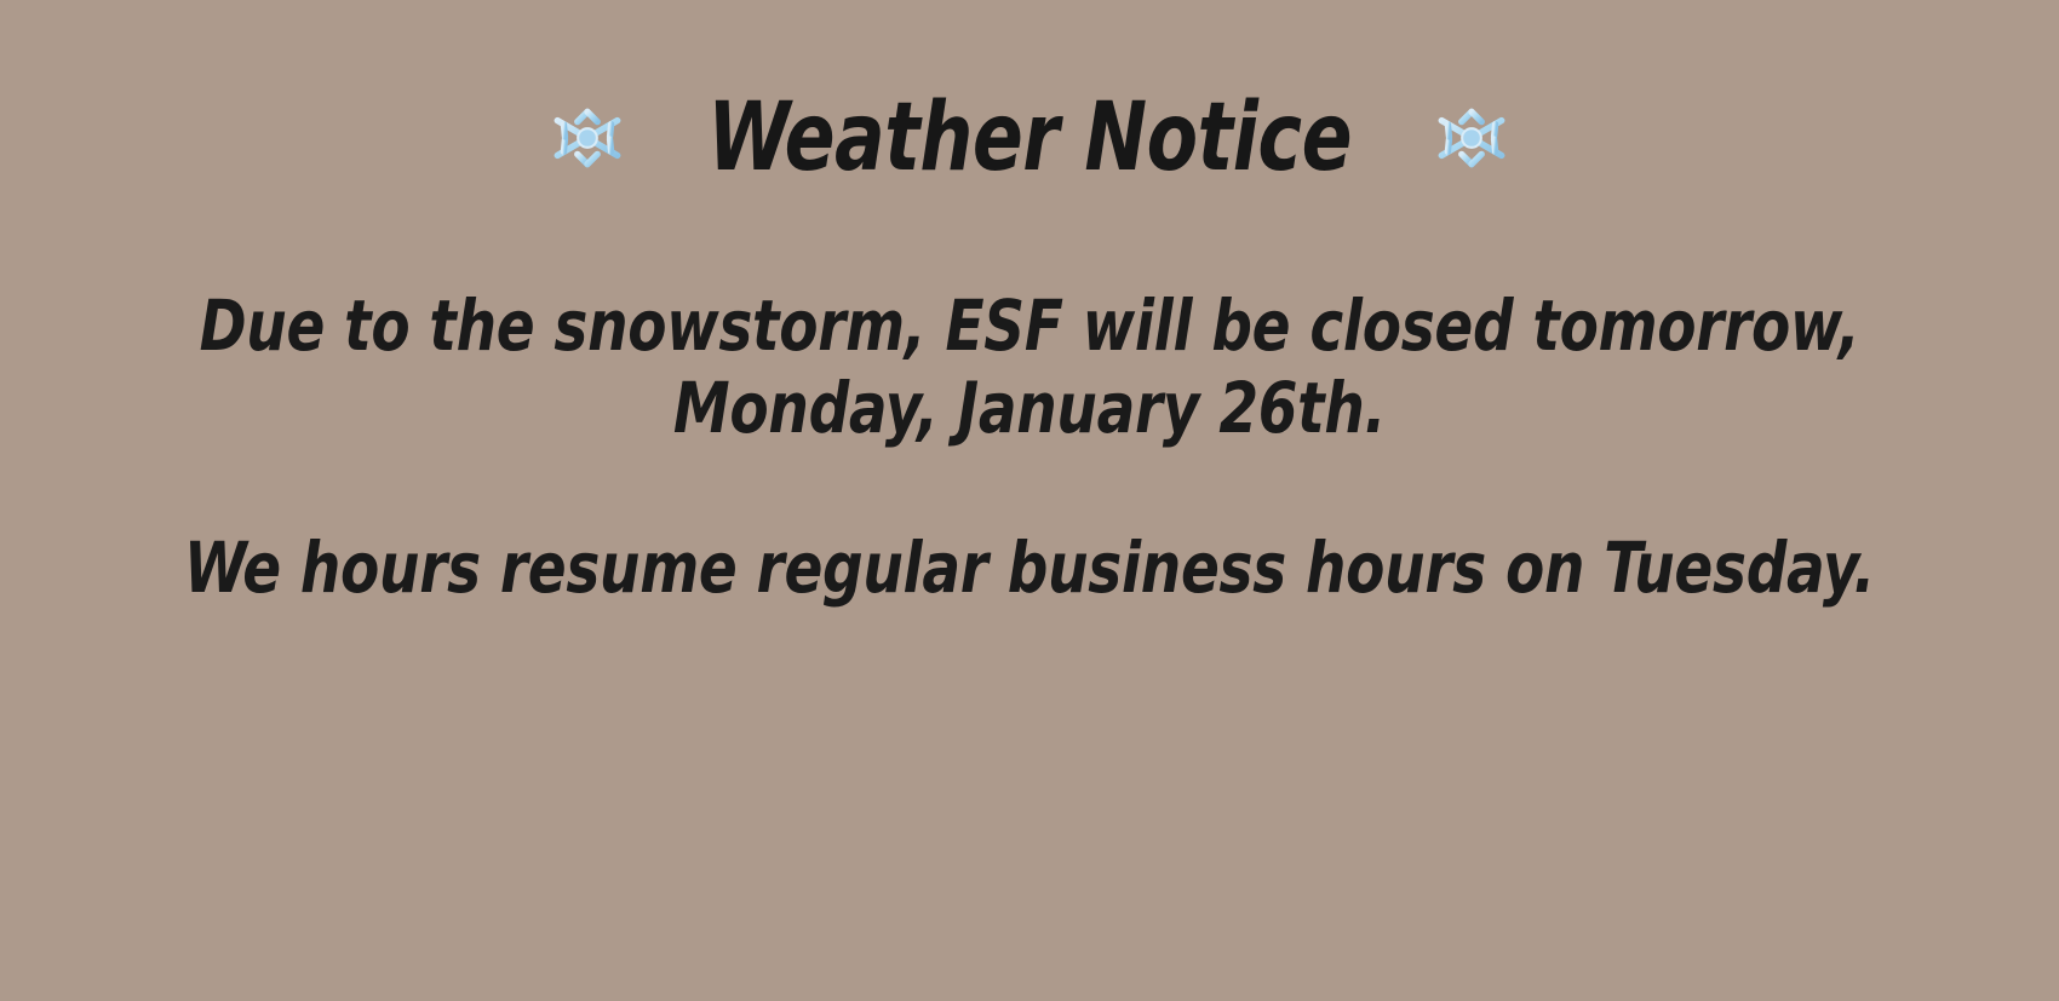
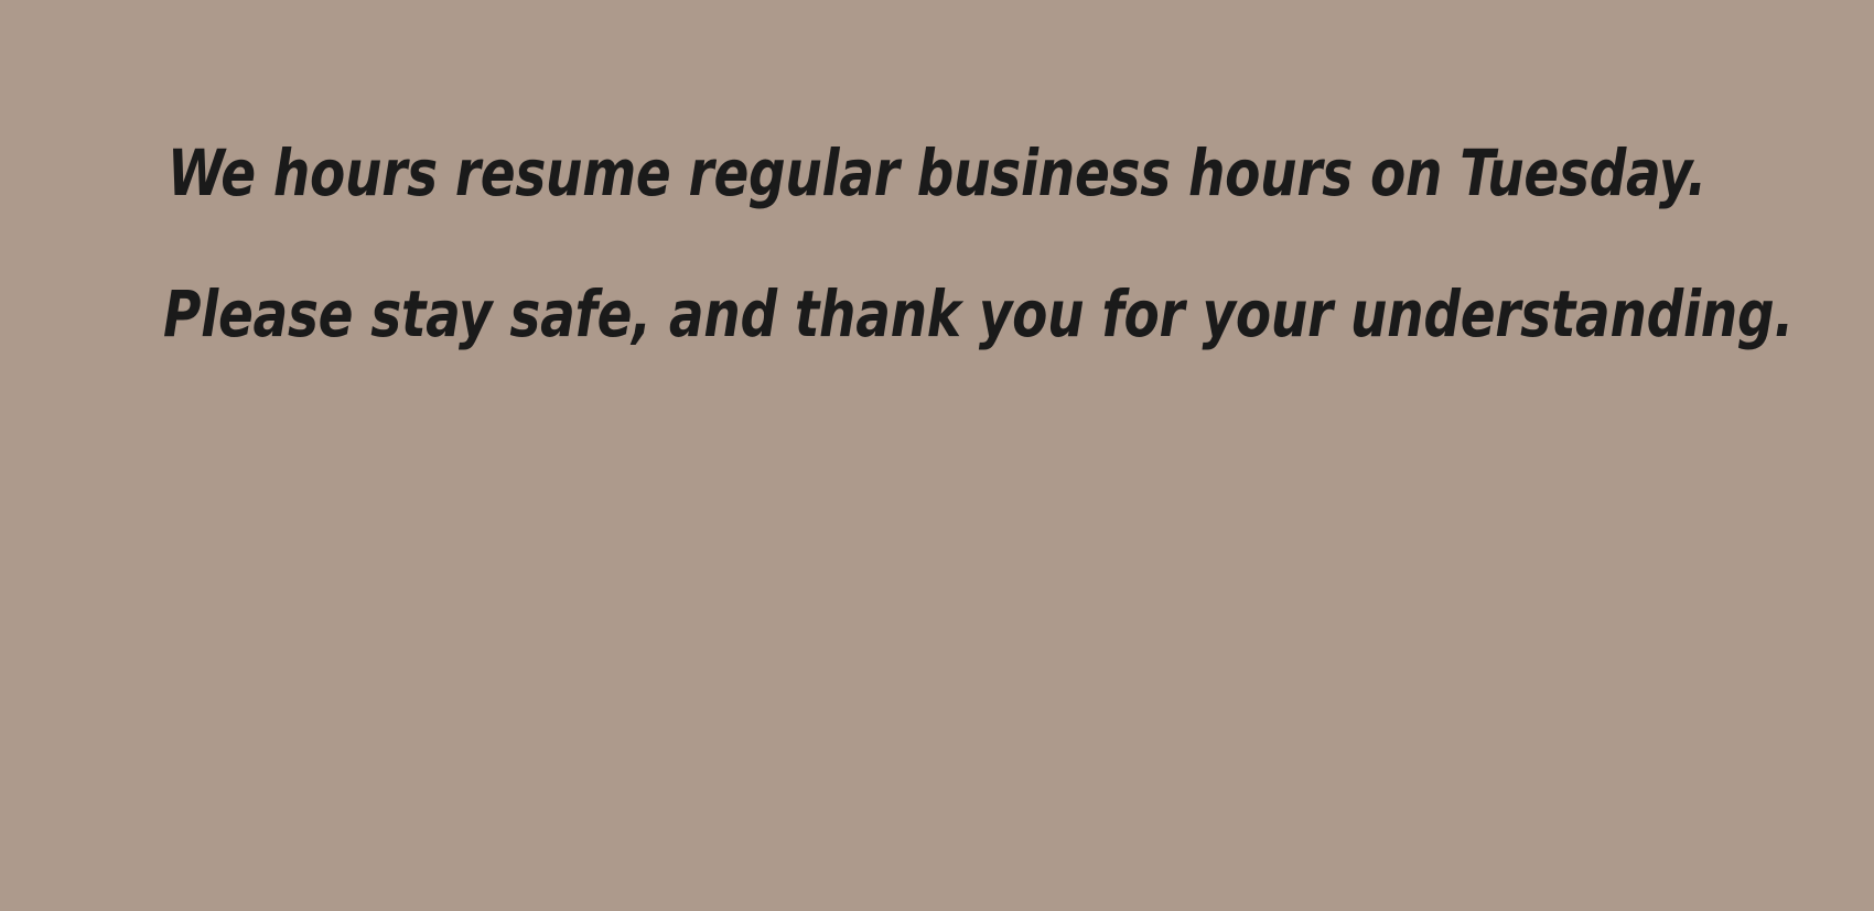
- Weather Notice
- Due to the snowstorm, ESF will be closed tomorrow,
- Monday, January 26th.
  We hours resume regular business hours on Tuesday.
+ Please stay safe, and thank you for your understanding.
